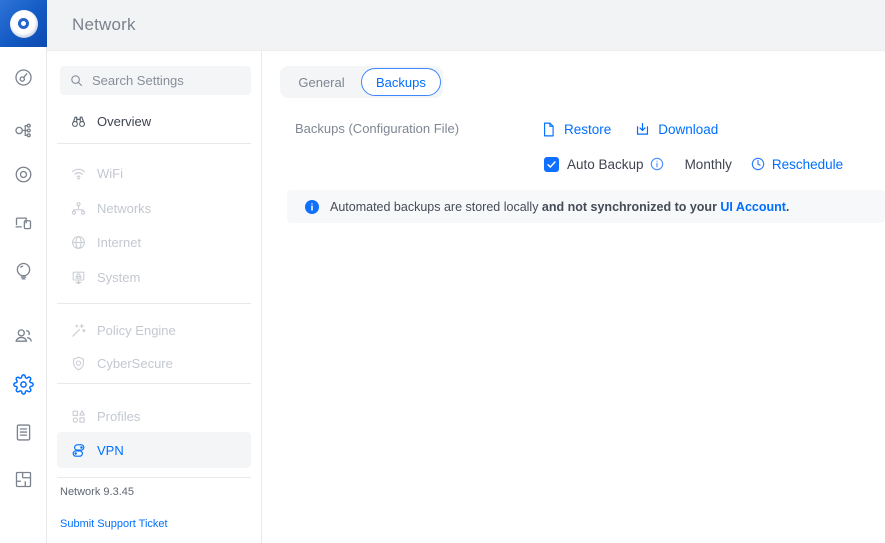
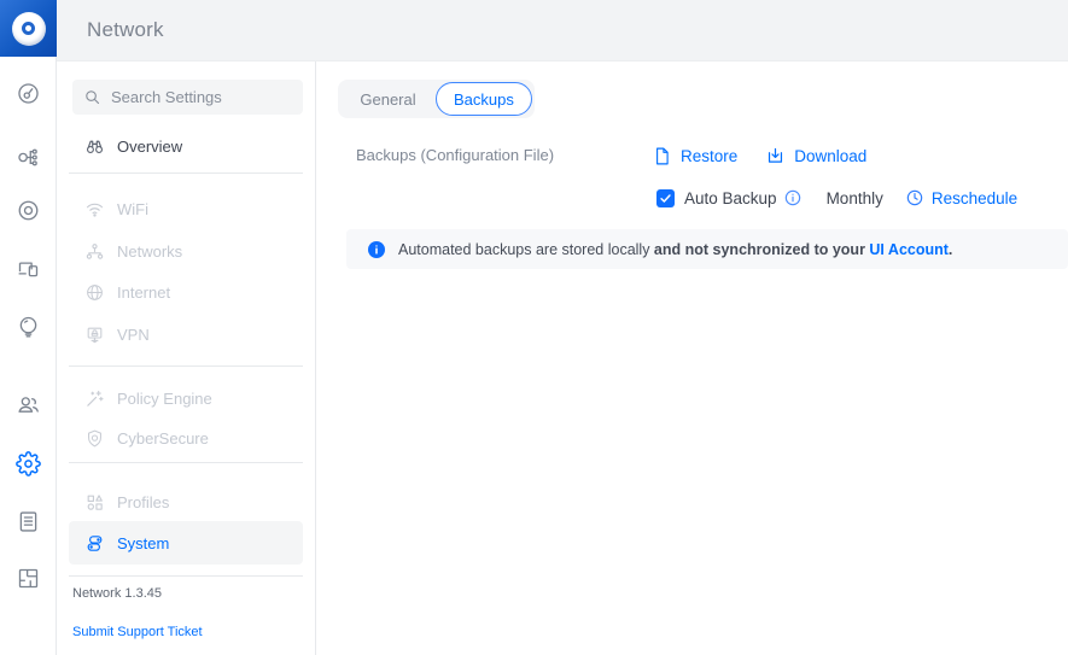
  Network
  Search Settings
  Overview
  WiFi
  Networks
  Internet
- System
+ VPN
  Policy Engine
  CyberSecure
  Profiles
- VPN
+ System
- Network 9.3.45
+ Network 1.3.45
  Submit Support Ticket
  General
  Backups
  Backups (Configuration File)
  Restore
  Download
  Auto Backup
  Monthly
  Reschedule
  Automated backups are stored locally and not synchronized to your UI Account.
